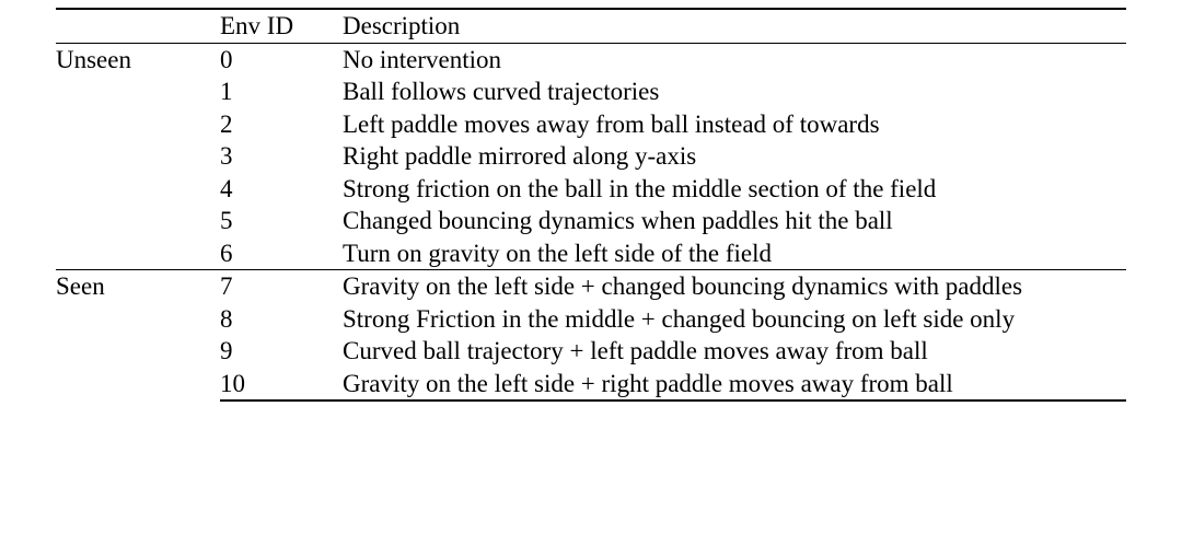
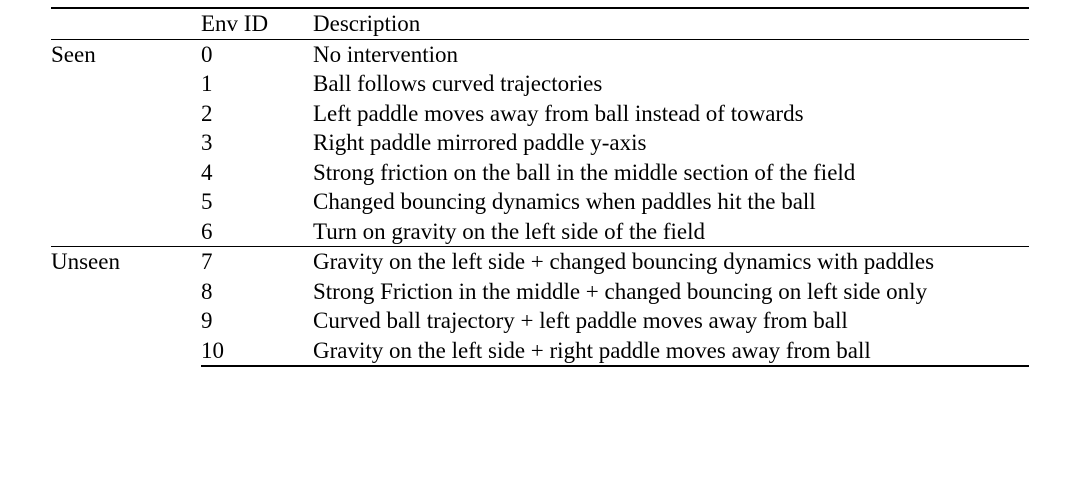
  	Env ID	Description
- Unseen	0	No intervention
+ Seen	0	No intervention
  1	Ball follows curved trajectories
  2	Left paddle moves away from ball instead of towards
- 3	Right paddle mirrored along y-axis
+ 3	Right paddle mirrored paddle y-axis
  4	Strong friction on the ball in the middle section of the field
  5	Changed bouncing dynamics when paddles hit the ball
  6	Turn on gravity on the left side of the field
- Seen	7	Gravity on the left side + changed bouncing dynamics with paddles
+ Unseen	7	Gravity on the left side + changed bouncing dynamics with paddles
  8	Strong Friction in the middle + changed bouncing on left side only
  9	Curved ball trajectory + left paddle moves away from ball
  10	Gravity on the left side + right paddle moves away from ball
